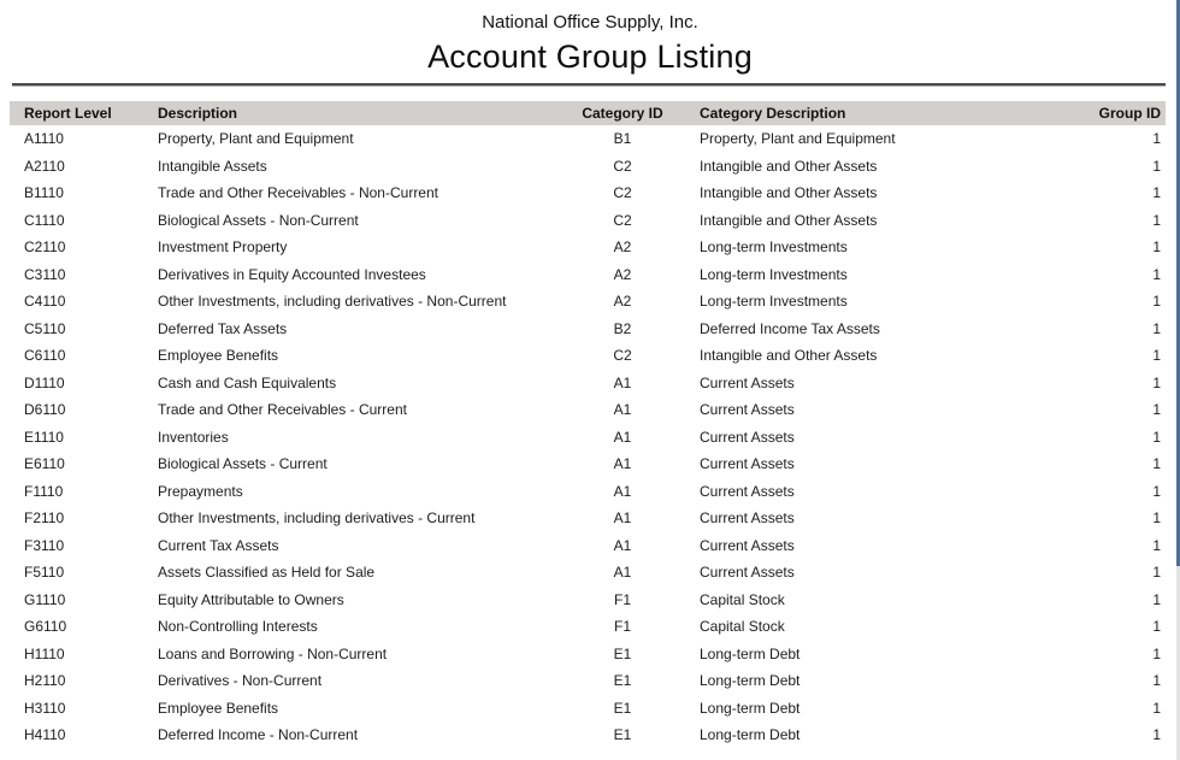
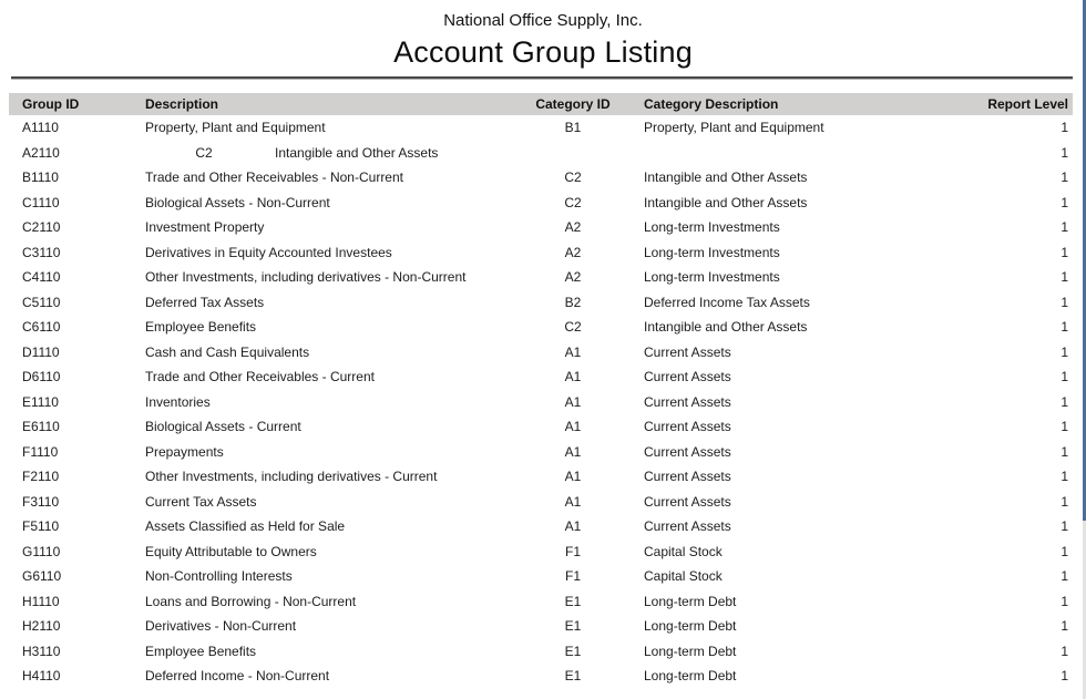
  National Office Supply, Inc.
  Account Group Listing
- Report Level
+ Group ID
  Description
  Category ID
  Category Description
- Group ID
+ Report Level
  A1110
  Property, Plant and Equipment
  B1
  Property, Plant and Equipment
  1
  A2110
- Intangible Assets
  C2
  Intangible and Other Assets
  1
  B1110
  Trade and Other Receivables - Non-Current
  C2
  Intangible and Other Assets
  1
  C1110
  Biological Assets - Non-Current
  C2
  Intangible and Other Assets
  1
  C2110
  Investment Property
  A2
  Long-term Investments
  1
  C3110
  Derivatives in Equity Accounted Investees
  A2
  Long-term Investments
  1
  C4110
  Other Investments, including derivatives - Non-Current
  A2
  Long-term Investments
  1
  C5110
  Deferred Tax Assets
  B2
  Deferred Income Tax Assets
  1
  C6110
  Employee Benefits
  C2
  Intangible and Other Assets
  1
  D1110
  Cash and Cash Equivalents
  A1
  Current Assets
  1
  D6110
  Trade and Other Receivables - Current
  A1
  Current Assets
  1
  E1110
  Inventories
  A1
  Current Assets
  1
  E6110
  Biological Assets - Current
  A1
  Current Assets
  1
  F1110
  Prepayments
  A1
  Current Assets
  1
  F2110
  Other Investments, including derivatives - Current
  A1
  Current Assets
  1
  F3110
  Current Tax Assets
  A1
  Current Assets
  1
  F5110
  Assets Classified as Held for Sale
  A1
  Current Assets
  1
  G1110
  Equity Attributable to Owners
  F1
  Capital Stock
  1
  G6110
  Non-Controlling Interests
  F1
  Capital Stock
  1
  H1110
  Loans and Borrowing - Non-Current
  E1
  Long-term Debt
  1
  H2110
  Derivatives - Non-Current
  E1
  Long-term Debt
  1
  H3110
  Employee Benefits
  E1
  Long-term Debt
  1
  H4110
  Deferred Income - Non-Current
  E1
  Long-term Debt
  1
